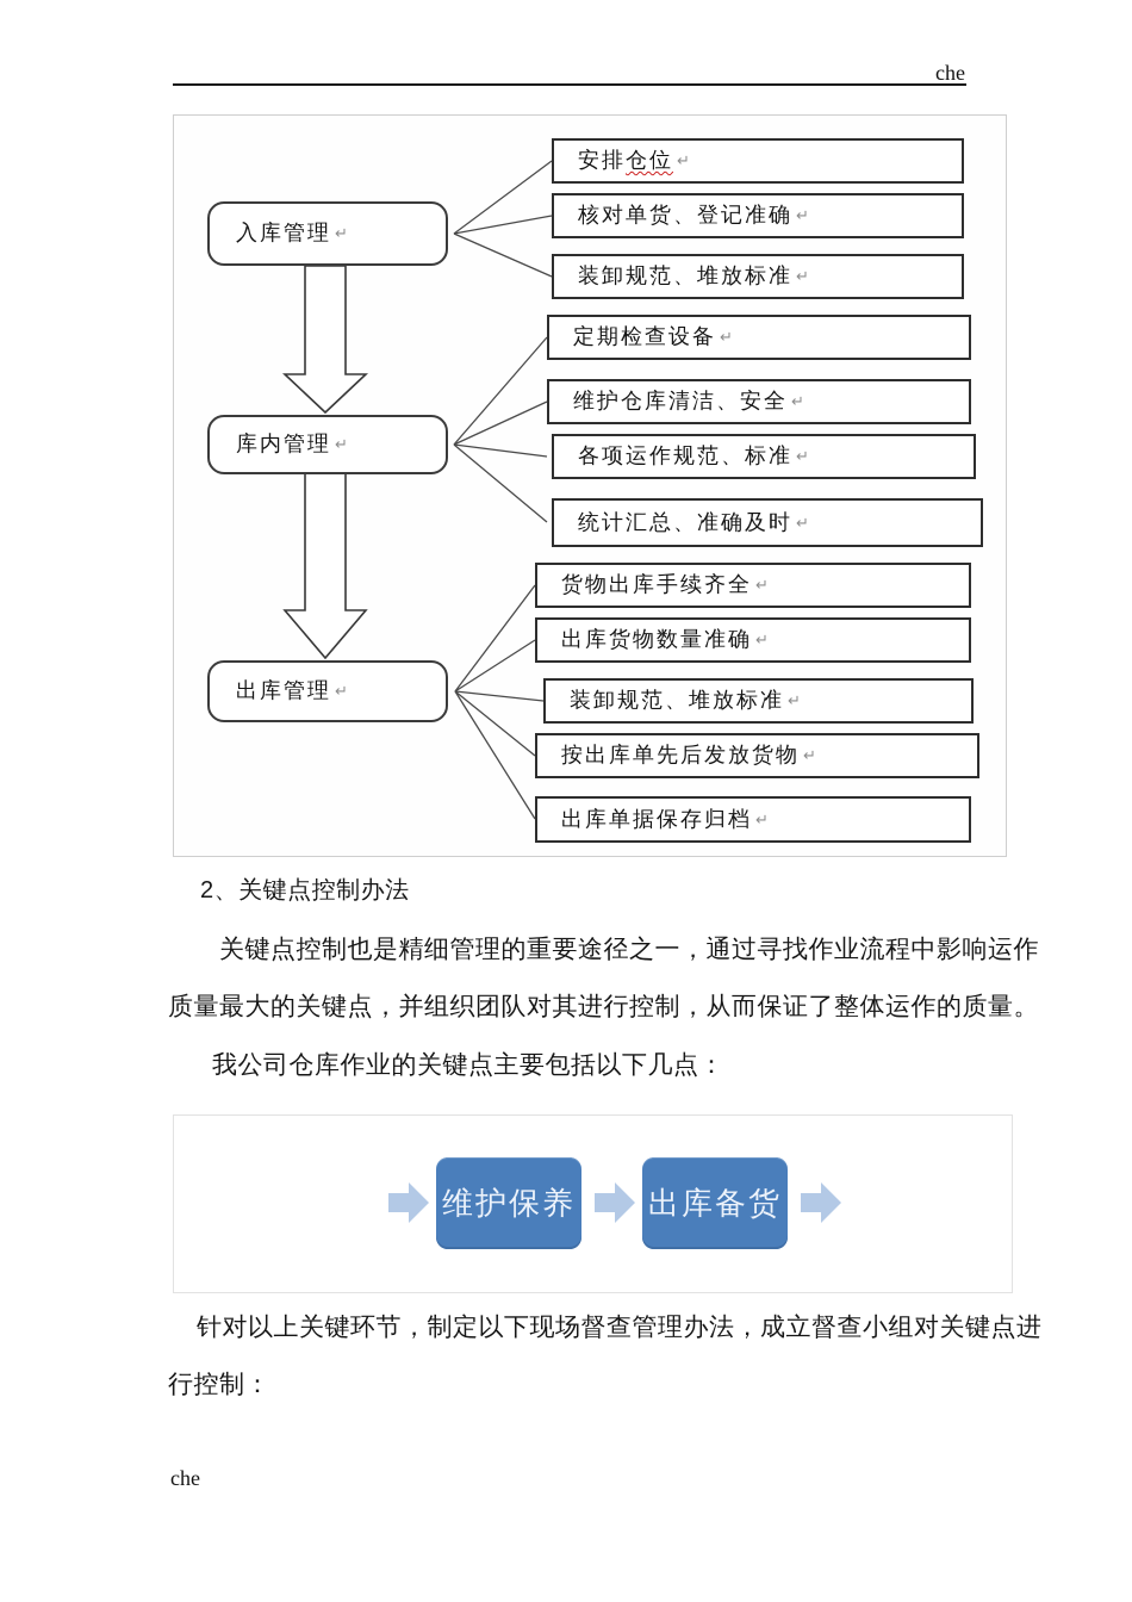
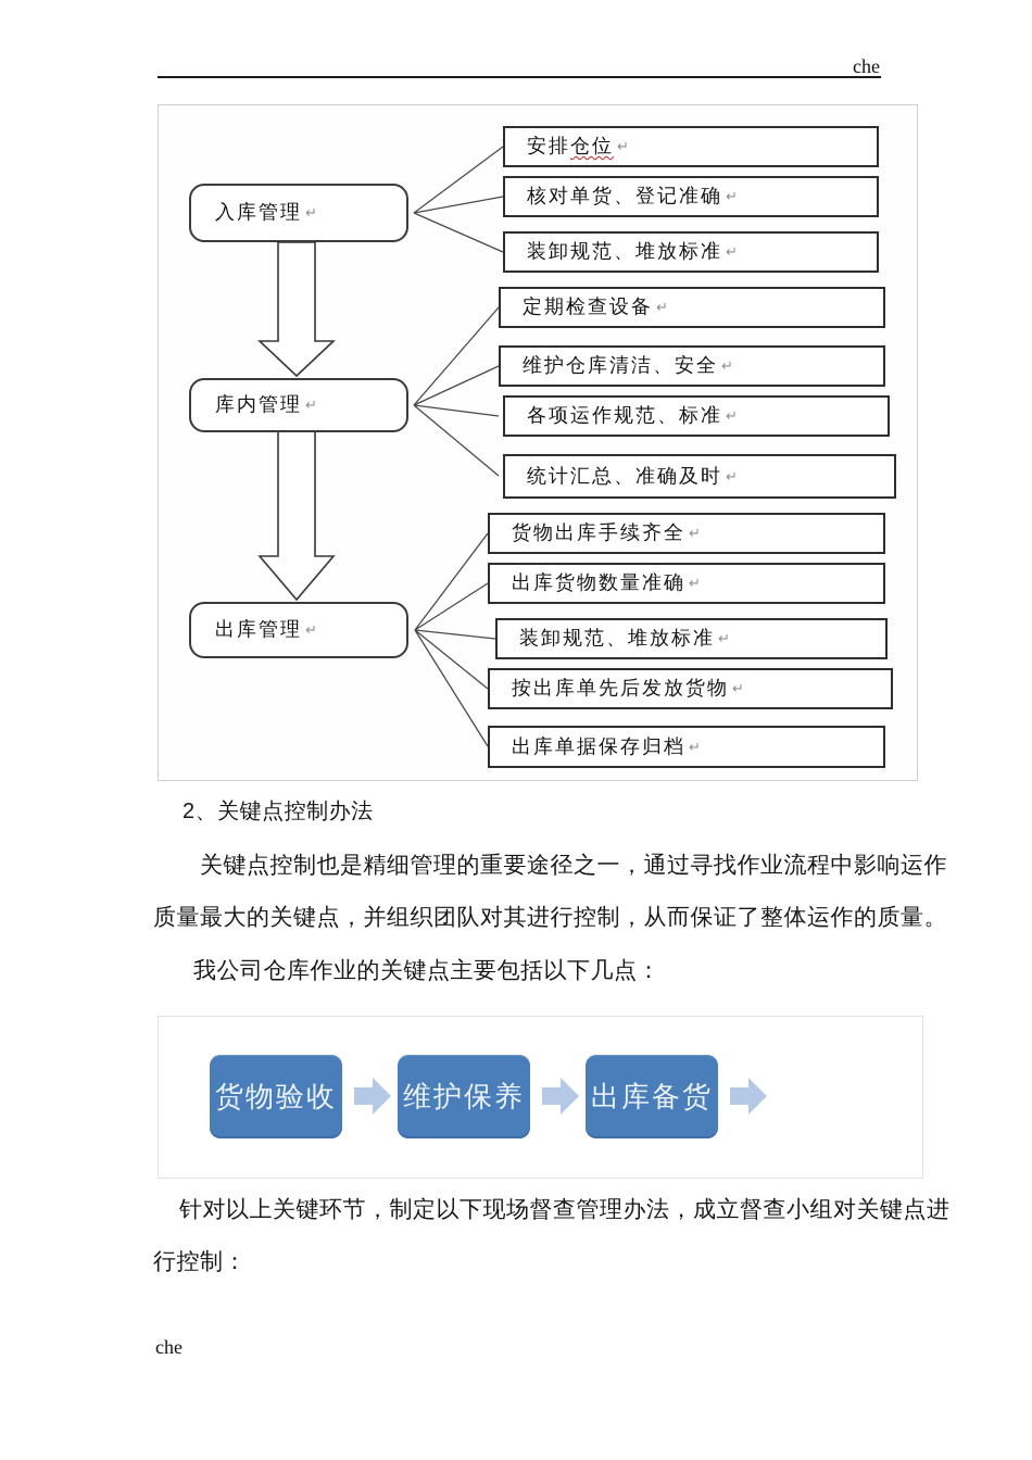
  che
  入库管理
  ↵
  库内管理
  ↵
  出库管理
  ↵
  安排仓位
  ↵
  核对单货、登记准确
  ↵
  装卸规范、堆放标准
  ↵
  定期检查设备
  ↵
  维护仓库清洁、安全
  ↵
  各项运作规范、标准
  ↵
  统计汇总、准确及时
  ↵
  货物出库手续齐全
  ↵
  出库货物数量准确
  ↵
  装卸规范、堆放标准
  ↵
  按出库单先后发放货物
  ↵
  出库单据保存归档
  ↵
  2、关键点控制办法
  关键点控制也是精细管理的重要途径之一，通过寻找作业流程中影响运作
  质量最大的关键点，并组织团队对其进行控制，从而保证了整体运作的质量。
  我公司仓库作业的关键点主要包括以下几点：
+ 货物验收
  维护保养
  出库备货
  针对以上关键环节，制定以下现场督查管理办法，成立督查小组对关键点进
  行控制：
  che
